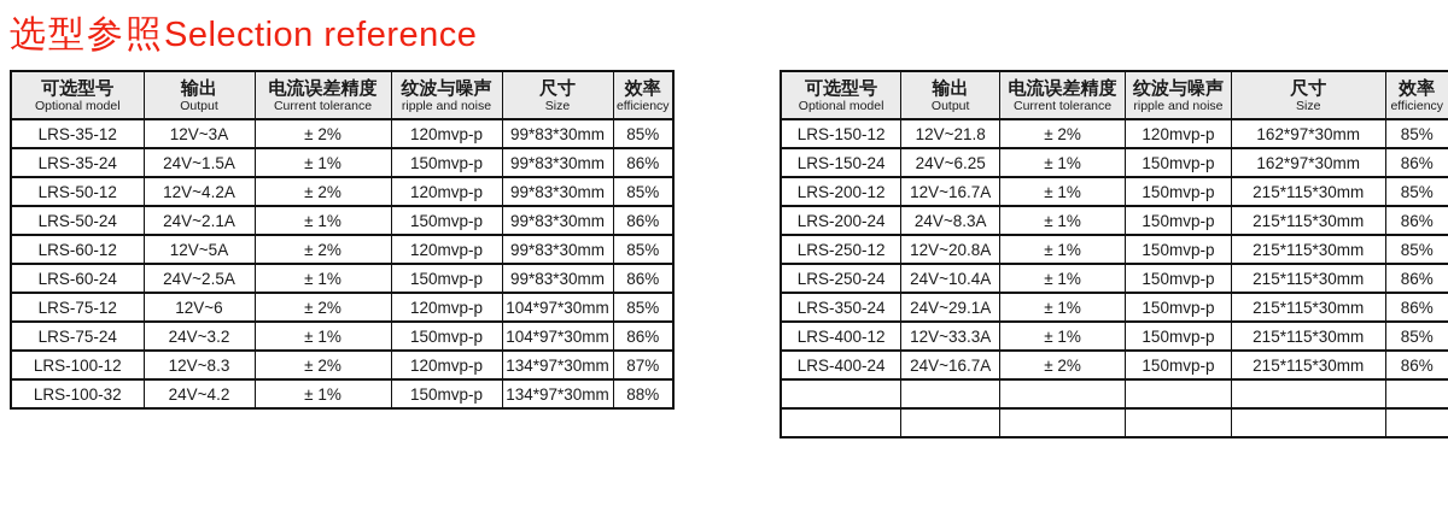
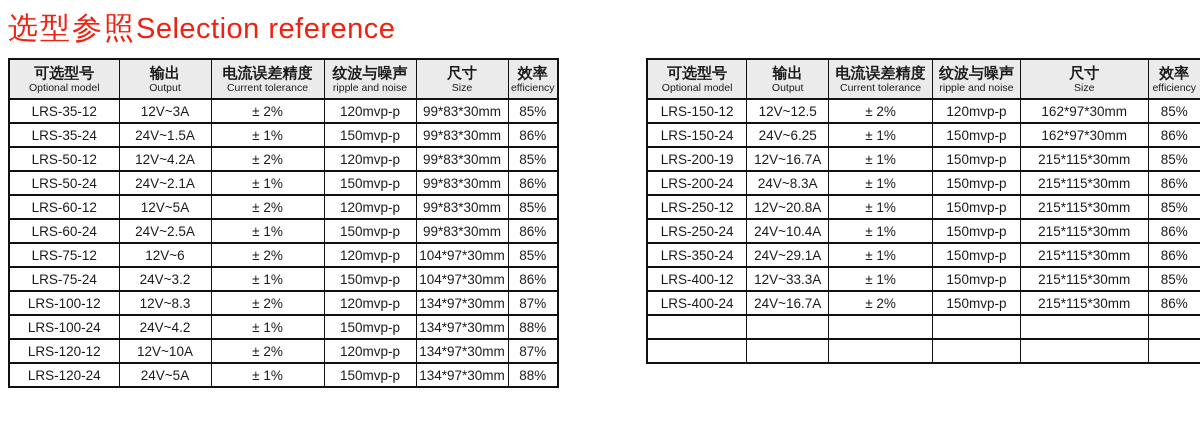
  选型参照Selection reference
  可选型号Optional model	输出Output	电流误差精度Current tolerance	纹波与噪声ripple and noise	尺寸Size	效率efficiency
  LRS-35-12	12V~3A	± 2%	120mvp-p	99*83*30mm	85%
  LRS-35-24	24V~1.5A	± 1%	150mvp-p	99*83*30mm	86%
  LRS-50-12	12V~4.2A	± 2%	120mvp-p	99*83*30mm	85%
  LRS-50-24	24V~2.1A	± 1%	150mvp-p	99*83*30mm	86%
  LRS-60-12	12V~5A	± 2%	120mvp-p	99*83*30mm	85%
  LRS-60-24	24V~2.5A	± 1%	150mvp-p	99*83*30mm	86%
  LRS-75-12	12V~6	± 2%	120mvp-p	104*97*30mm	85%
  LRS-75-24	24V~3.2	± 1%	150mvp-p	104*97*30mm	86%
  LRS-100-12	12V~8.3	± 2%	120mvp-p	134*97*30mm	87%
- LRS-100-32	24V~4.2	± 1%	150mvp-p	134*97*30mm	88%
+ LRS-100-24	24V~4.2	± 1%	150mvp-p	134*97*30mm	88%
+ LRS-120-12	12V~10A	± 2%	120mvp-p	134*97*30mm	87%
+ LRS-120-24	24V~5A	± 1%	150mvp-p	134*97*30mm	88%
  可选型号Optional model	输出Output	电流误差精度Current tolerance	纹波与噪声ripple and noise	尺寸Size	效率efficiency
- LRS-150-12	12V~21.8	± 2%	120mvp-p	162*97*30mm	85%
+ LRS-150-12	12V~12.5	± 2%	120mvp-p	162*97*30mm	85%
  LRS-150-24	24V~6.25	± 1%	150mvp-p	162*97*30mm	86%
- LRS-200-12	12V~16.7A	± 1%	150mvp-p	215*115*30mm	85%
+ LRS-200-19	12V~16.7A	± 1%	150mvp-p	215*115*30mm	85%
  LRS-200-24	24V~8.3A	± 1%	150mvp-p	215*115*30mm	86%
  LRS-250-12	12V~20.8A	± 1%	150mvp-p	215*115*30mm	85%
  LRS-250-24	24V~10.4A	± 1%	150mvp-p	215*115*30mm	86%
  LRS-350-24	24V~29.1A	± 1%	150mvp-p	215*115*30mm	86%
  LRS-400-12	12V~33.3A	± 1%	150mvp-p	215*115*30mm	85%
  LRS-400-24	24V~16.7A	± 2%	150mvp-p	215*115*30mm	86%
